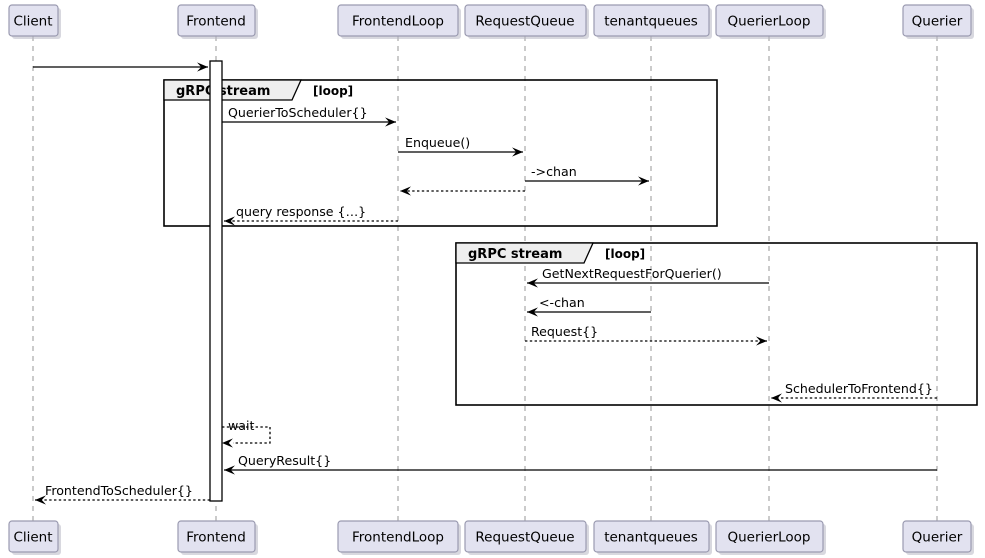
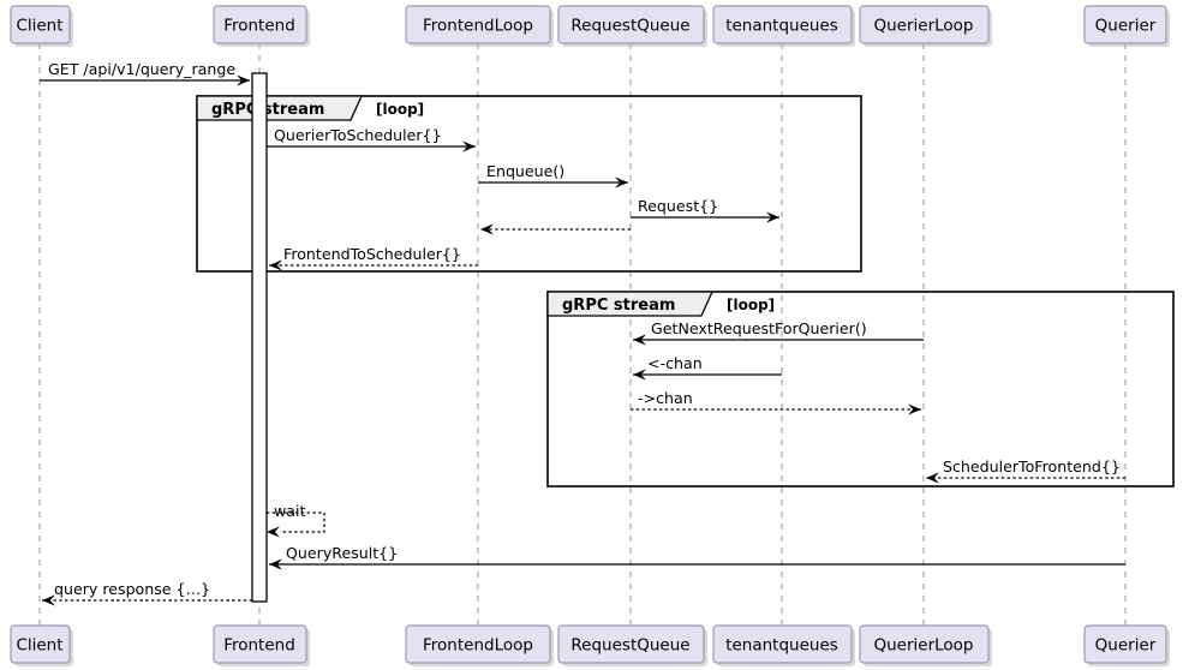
  gRP stream
  [loop]
  gRPC stream
  [loop]
+ GET /api/v1/query_range
  QuerierToScheduler{}
  Enqueue()
- ->chan
+ Request{}
- query response {…}
+ FrontendToScheduler{}
  GetNextRequestForQuerier()
  <-chan
- Request{}
+ ->chan
  SchedulerToFrontend{}
  QueryResult{}
- FrontendToScheduler{}
+ query response {…}
  wait
  Client
  Frontend
  FrontendLoop
  RequestQueue
  tenantqueues
  QuerierLoop
  Querier
  Client
  Frontend
  FrontendLoop
  RequestQueue
  tenantqueues
  QuerierLoop
  Querier
